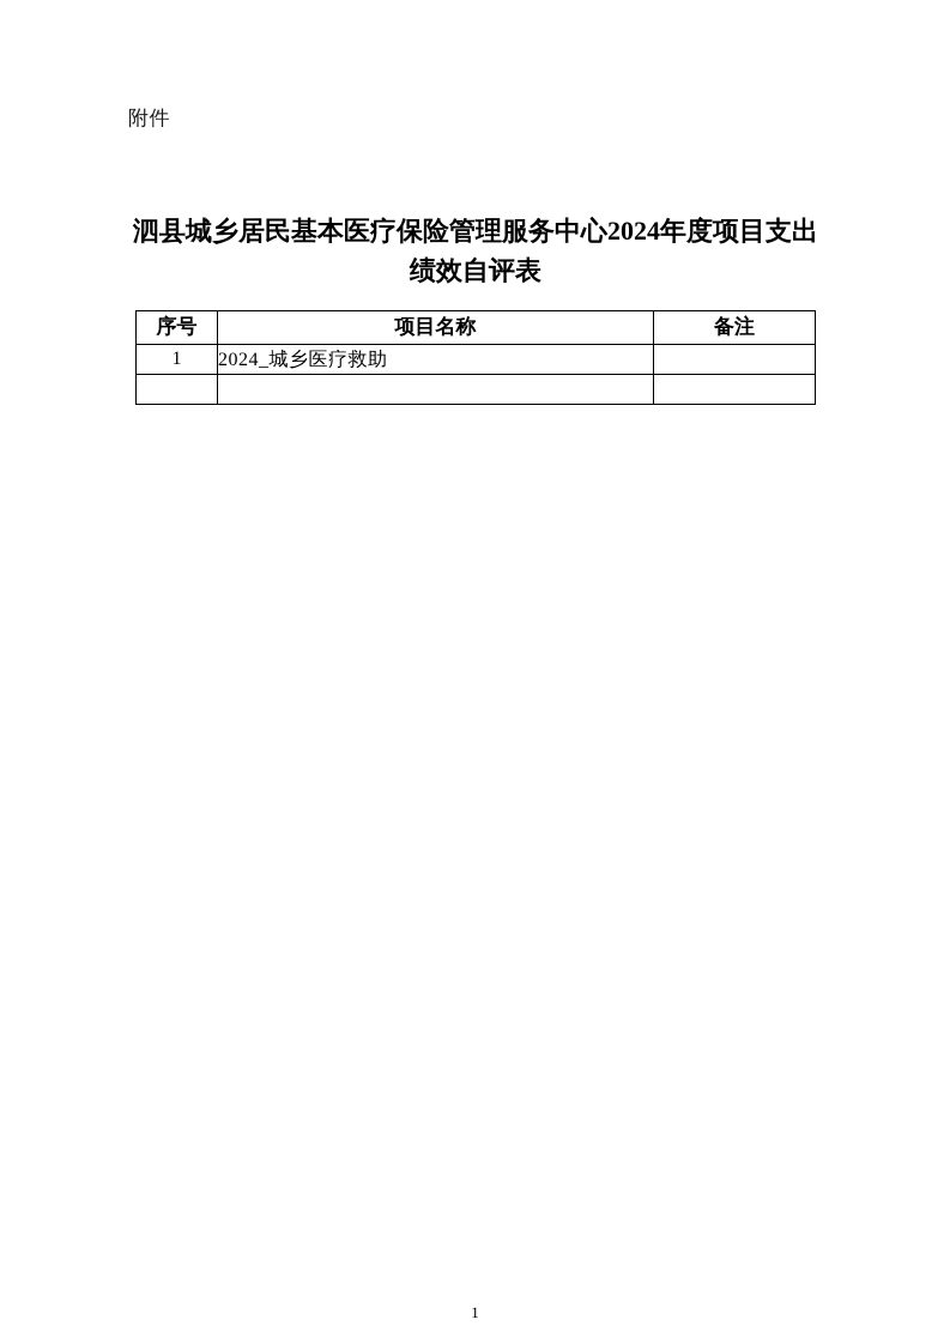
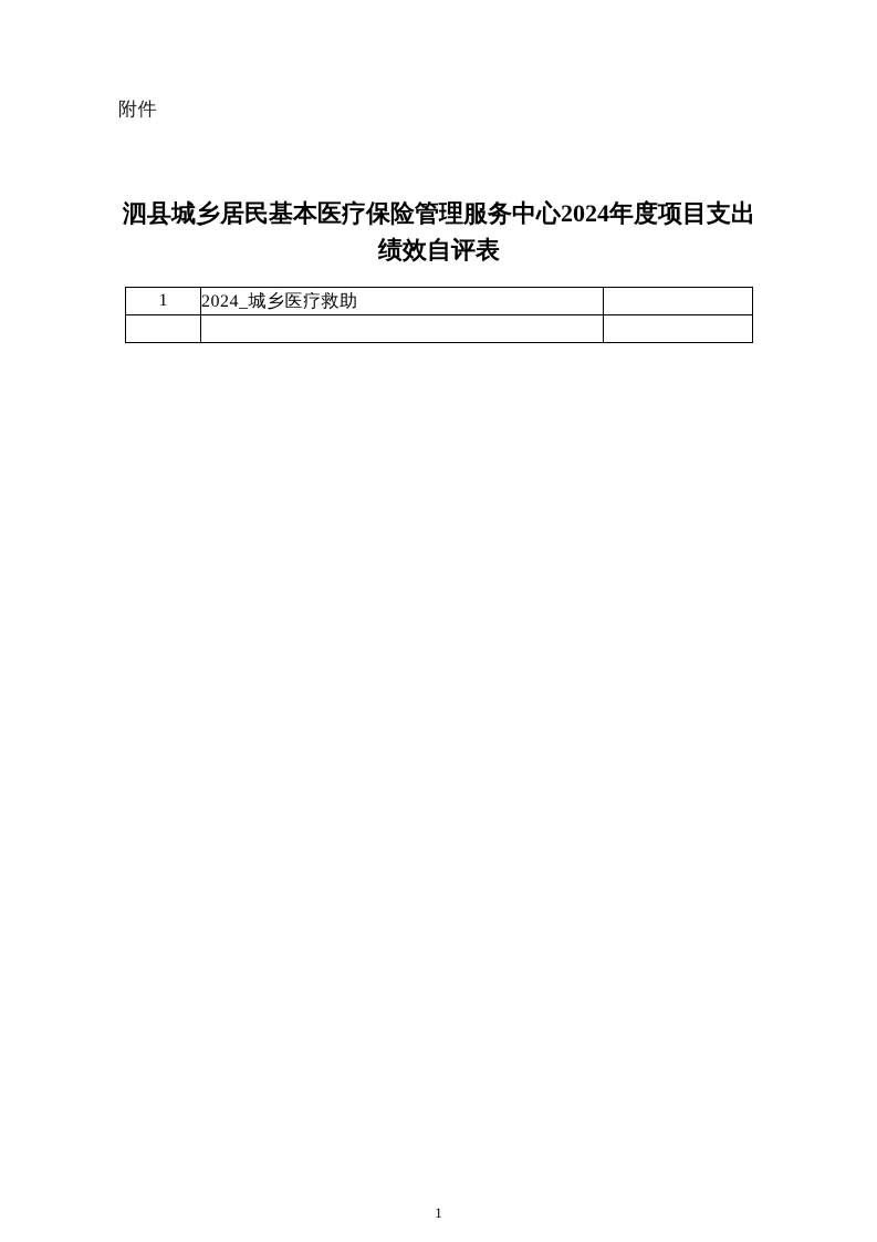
  附件
  泗县城乡居民基本医疗保险管理服务中心2024年度项目支出绩效自评表
- 序号	项目名称	备注
  1	2024_城乡医疗救助
  1
